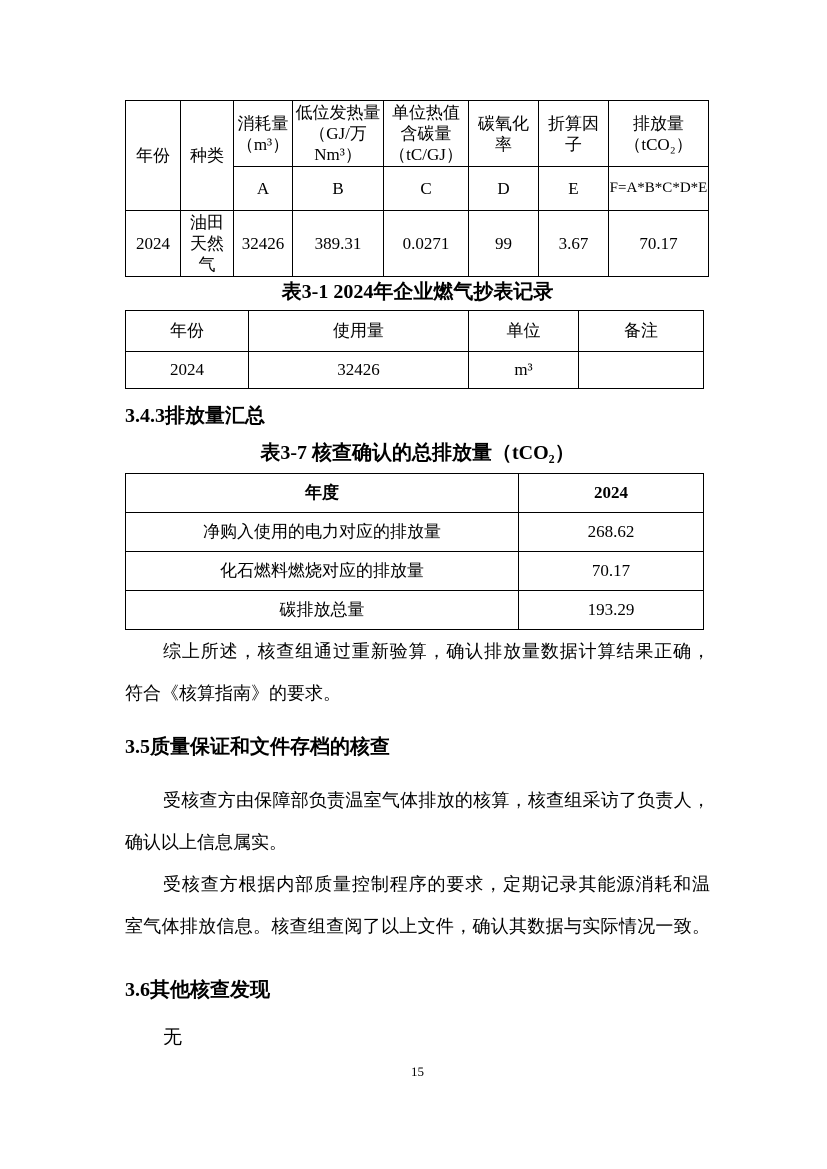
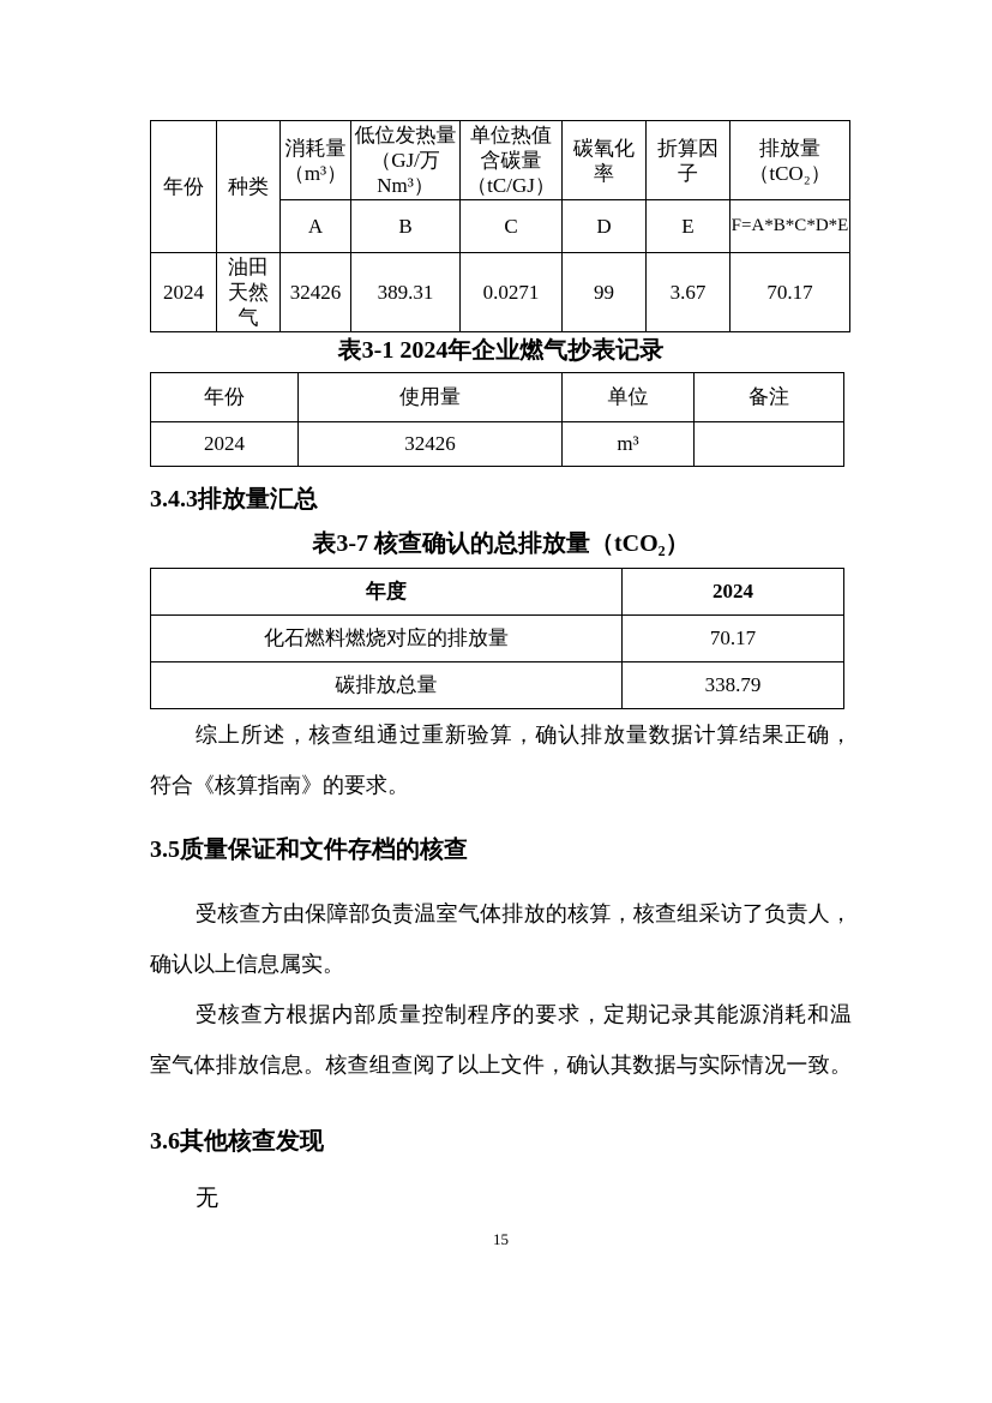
  年份	种类	消耗量（m³）	低位发热量（GJ/万Nm³）	单位热值含碳量（tC/GJ）	碳氧化率	折算因子	排放量（tCO₂）
  A	B	C	D	E	F=A*B*C*D*E
  2024	油田天然气	32426	389.31	0.0271	99	3.67	70.17
  表3-1 2024年企业燃气抄表记录
  年份	使用量	单位	备注
  2024	32426	m³
  3.4.3排放量汇总
  表3-7 核查确认的总排放量（tCO₂）
  年度	2024
- 净购入使用的电力对应的排放量	268.62
  化石燃料燃烧对应的排放量	70.17
- 碳排放总量	193.29
+ 碳排放总量	338.79
  综上所述，核查组通过重新验算，确认排放量数据计算结果正确，
  符合《核算指南》的要求。
  3.5质量保证和文件存档的核查
  受核查方由保障部负责温室气体排放的核算，核查组采访了负责人，
  确认以上信息属实。
  受核查方根据内部质量控制程序的要求，定期记录其能源消耗和温
  室气体排放信息。核查组查阅了以上文件，确认其数据与实际情况一致。
  3.6其他核查发现
  无
  15
